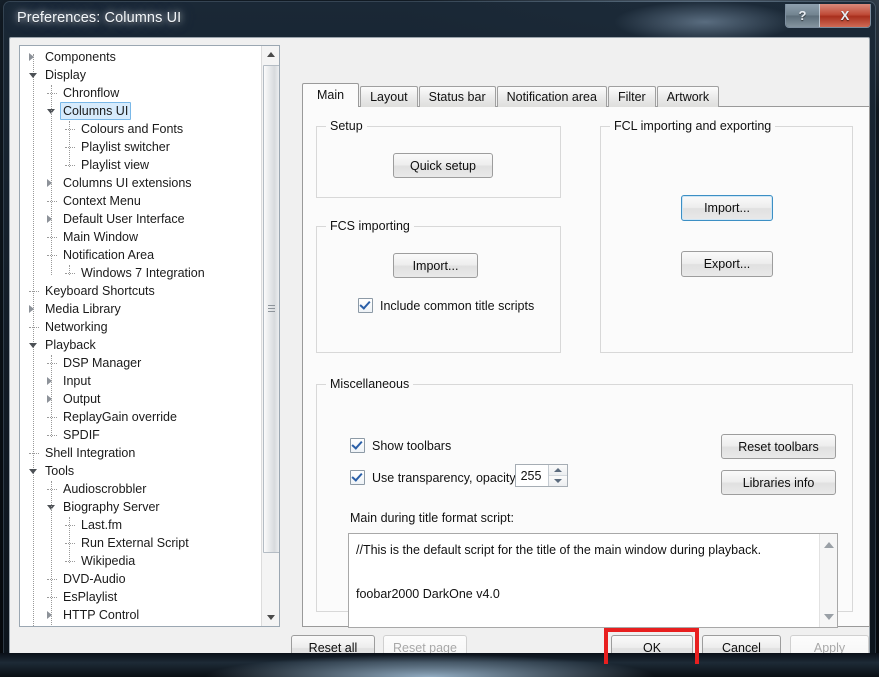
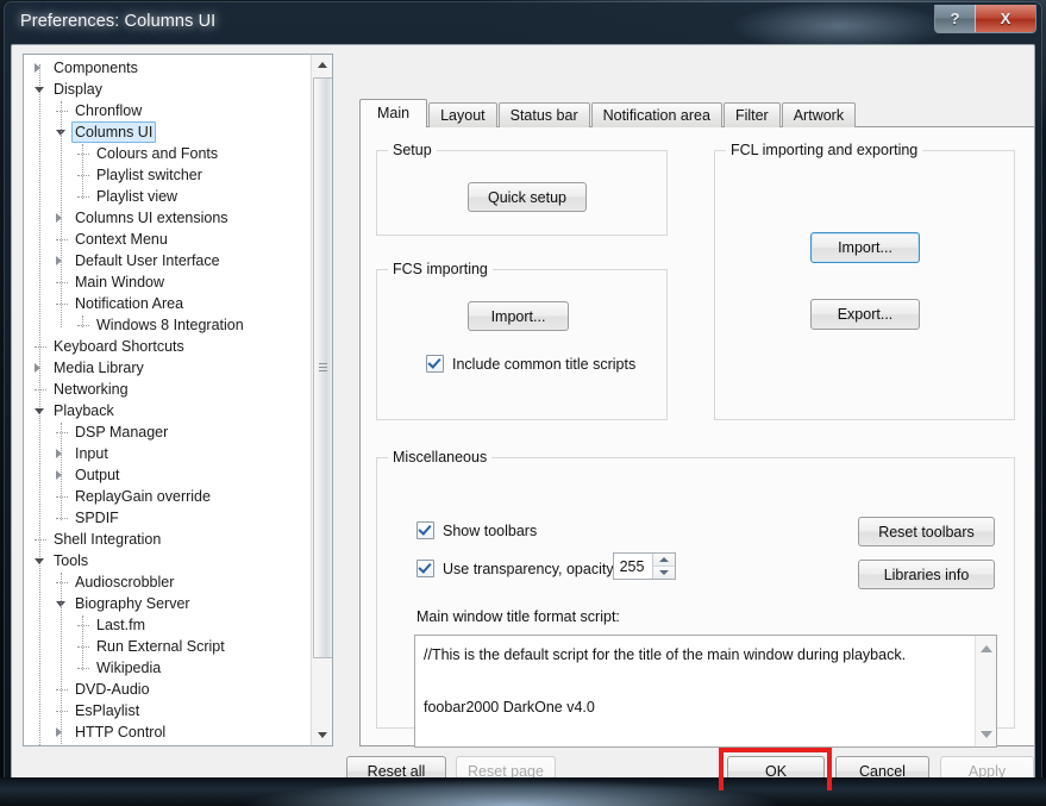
  Preferences: Columns UI
  ?
  X
  Components
  Display
  Chronflow
  Columns UI
  Colours and Fonts
  Playlist switcher
  Playlist view
  Columns UI extensions
  Context Menu
  Default User Interface
  Main Window
  Notification Area
- Windows 7 Integration
+ Windows 8 Integration
  Keyboard Shortcuts
  Media Library
  Networking
  Playback
  DSP Manager
  Input
  Output
  ReplayGain override
  SPDIF
  Shell Integration
  Tools
  Audioscrobbler
  Biography Server
  Last.fm
  Run External Script
  Wikipedia
  DVD-Audio
  EsPlaylist
  HTTP Control
  Main
  Layout
  Status bar
  Notification area
  Filter
  Artwork
  Setup
  Quick setup
  FCS importing
  Import...
  Include common title scripts
  FCL importing and exporting
  Import...
  Export...
  Miscellaneous
  Show toolbars
  Use transparency, opacity
  255
  Reset toolbars
  Libraries info
- Main during title format script:
+ Main window title format script:
  //This is the default script for the title of the main window during playback.
  foobar2000 DarkOne v4.0
  Reset all
  Reset page
  OK
  Cancel
  Apply
